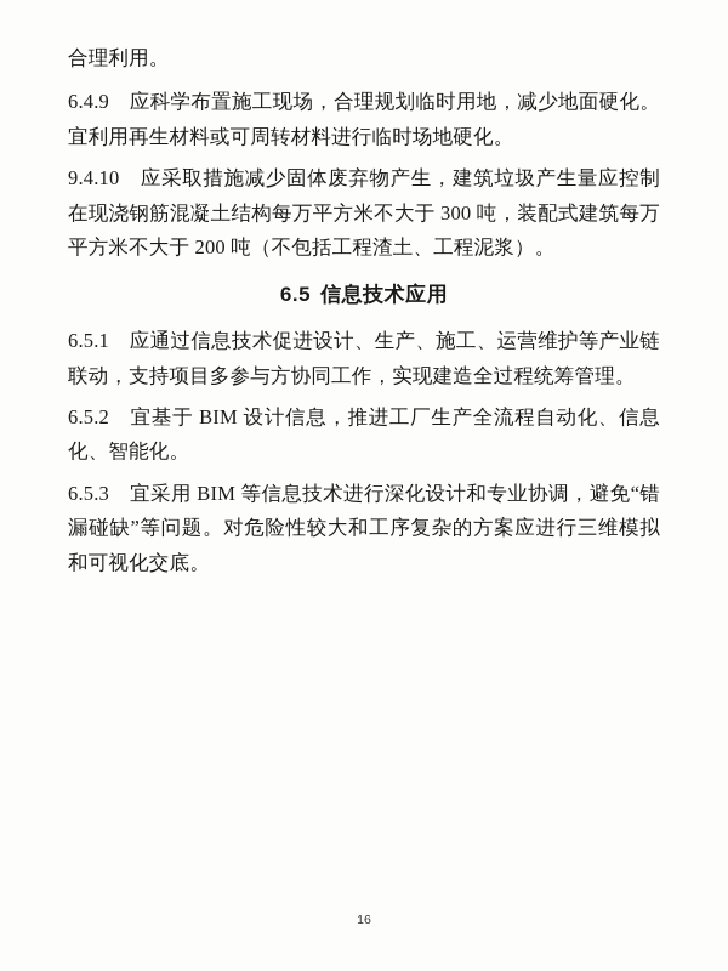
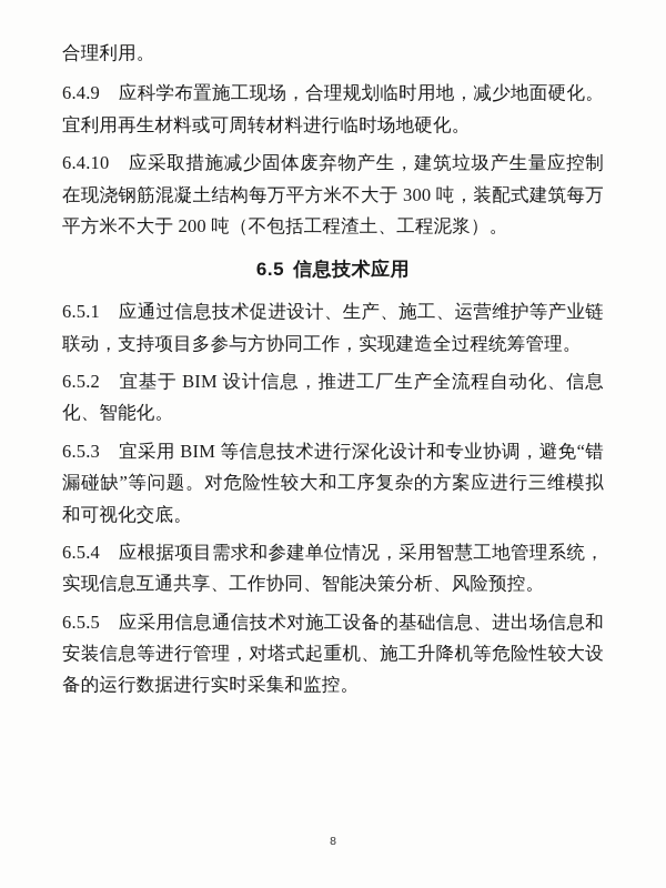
  合理利用。
  6.4.9 应科学布置施工现场，合理规划临时用地，减少地面硬化。宜利用再生材料或可周转材料进行临时场地硬化。
- 9.4.10 应采取措施减少固体废弃物产生，建筑垃圾产生量应控制在现浇钢筋混凝土结构每万平方米不大于 300 吨，装配式建筑每万平方米不大于 200 吨（不包括工程渣土、工程泥浆）。
+ 6.4.10 应采取措施减少固体废弃物产生，建筑垃圾产生量应控制在现浇钢筋混凝土结构每万平方米不大于 300 吨，装配式建筑每万平方米不大于 200 吨（不包括工程渣土、工程泥浆）。
  6.5 信息技术应用
  6.5.1 应通过信息技术促进设计、生产、施工、运营维护等产业链联动，支持项目多参与方协同工作，实现建造全过程统筹管理。
  6.5.2 宜基于 BIM 设计信息，推进工厂生产全流程自动化、信息化、智能化。
  6.5.3 宜采用 BIM 等信息技术进行深化设计和专业协调，避免“错漏碰缺”等问题。对危险性较大和工序复杂的方案应进行三维模拟和可视化交底。
+ 6.5.4 应根据项目需求和参建单位情况，采用智慧工地管理系统，实现信息互通共享、工作协同、智能决策分析、风险预控。
+ 6.5.5 应采用信息通信技术对施工设备的基础信息、进出场信息和安装信息等进行管理，对塔式起重机、施工升降机等危险性较大设备的运行数据进行实时采集和监控。
- 16
+ 8
